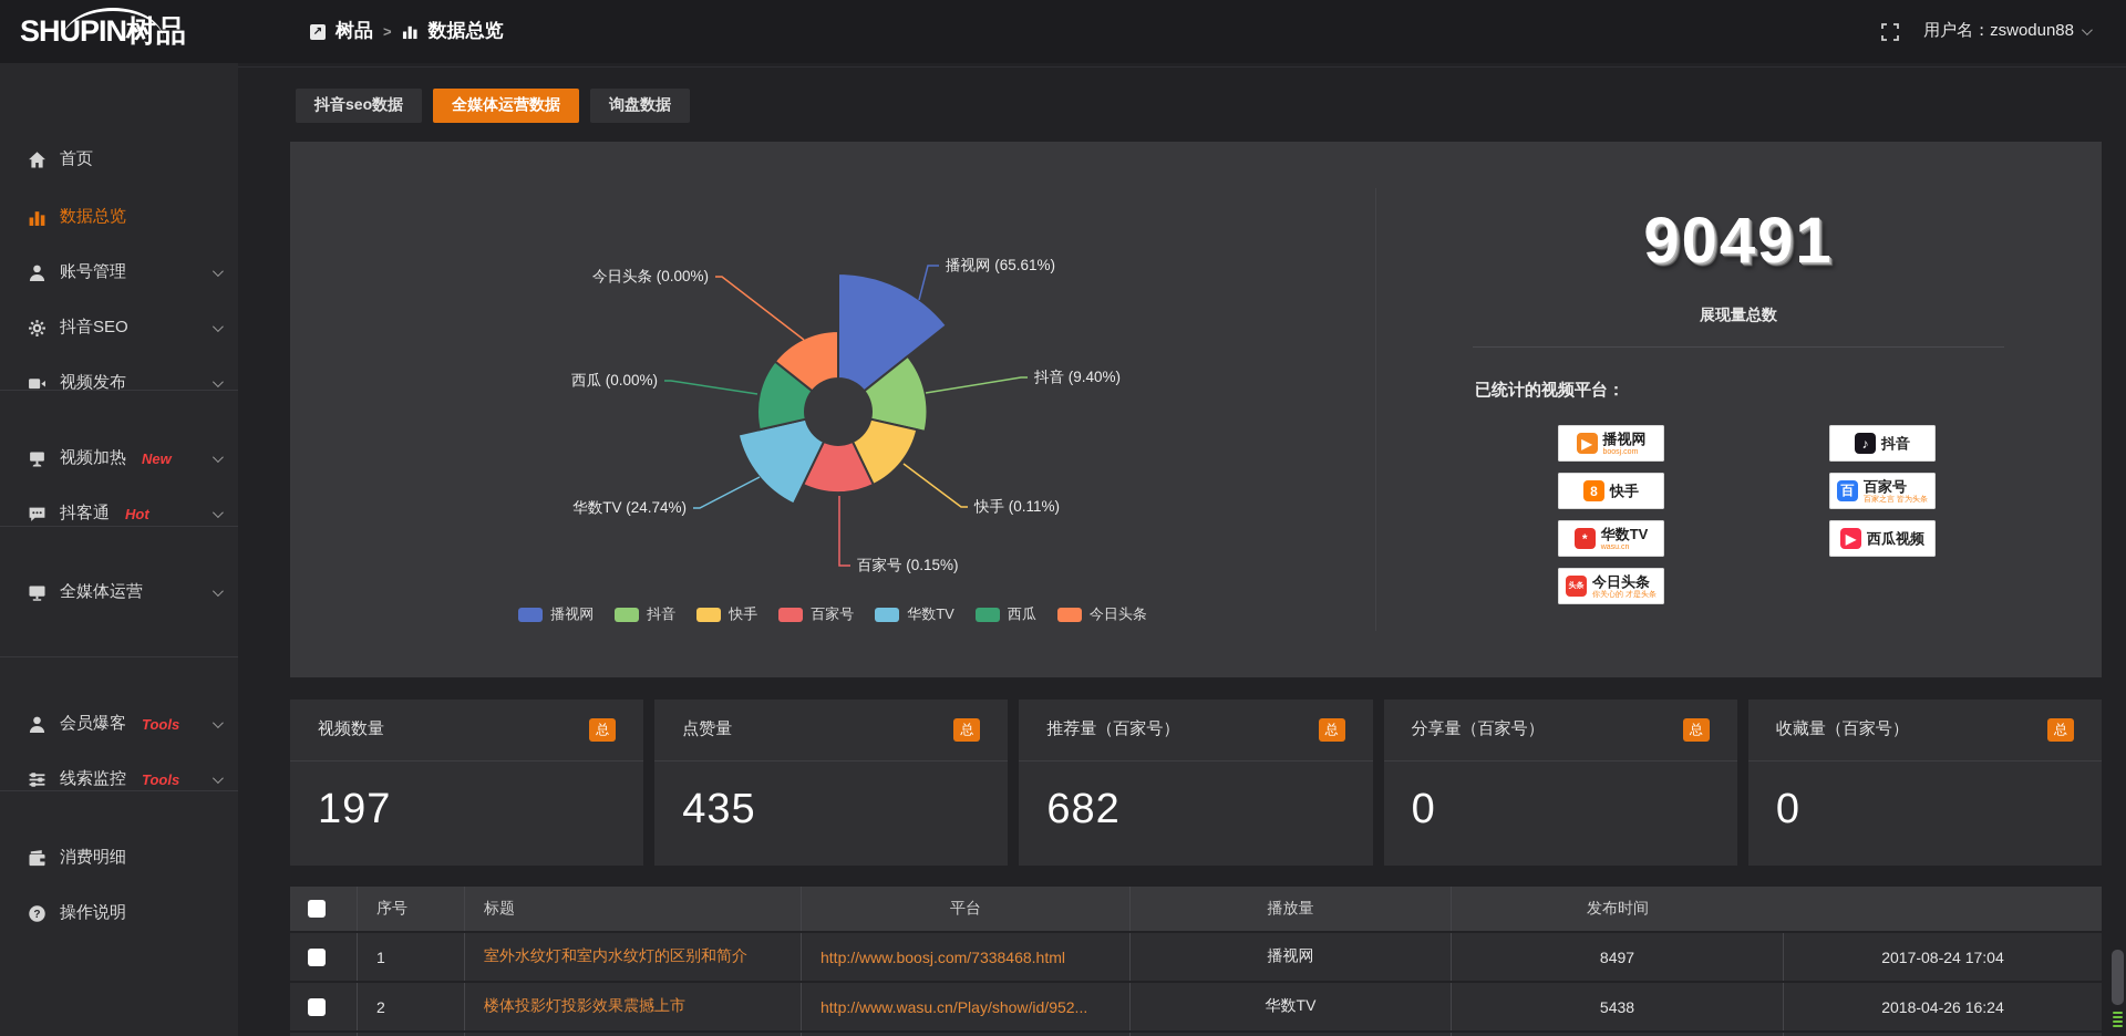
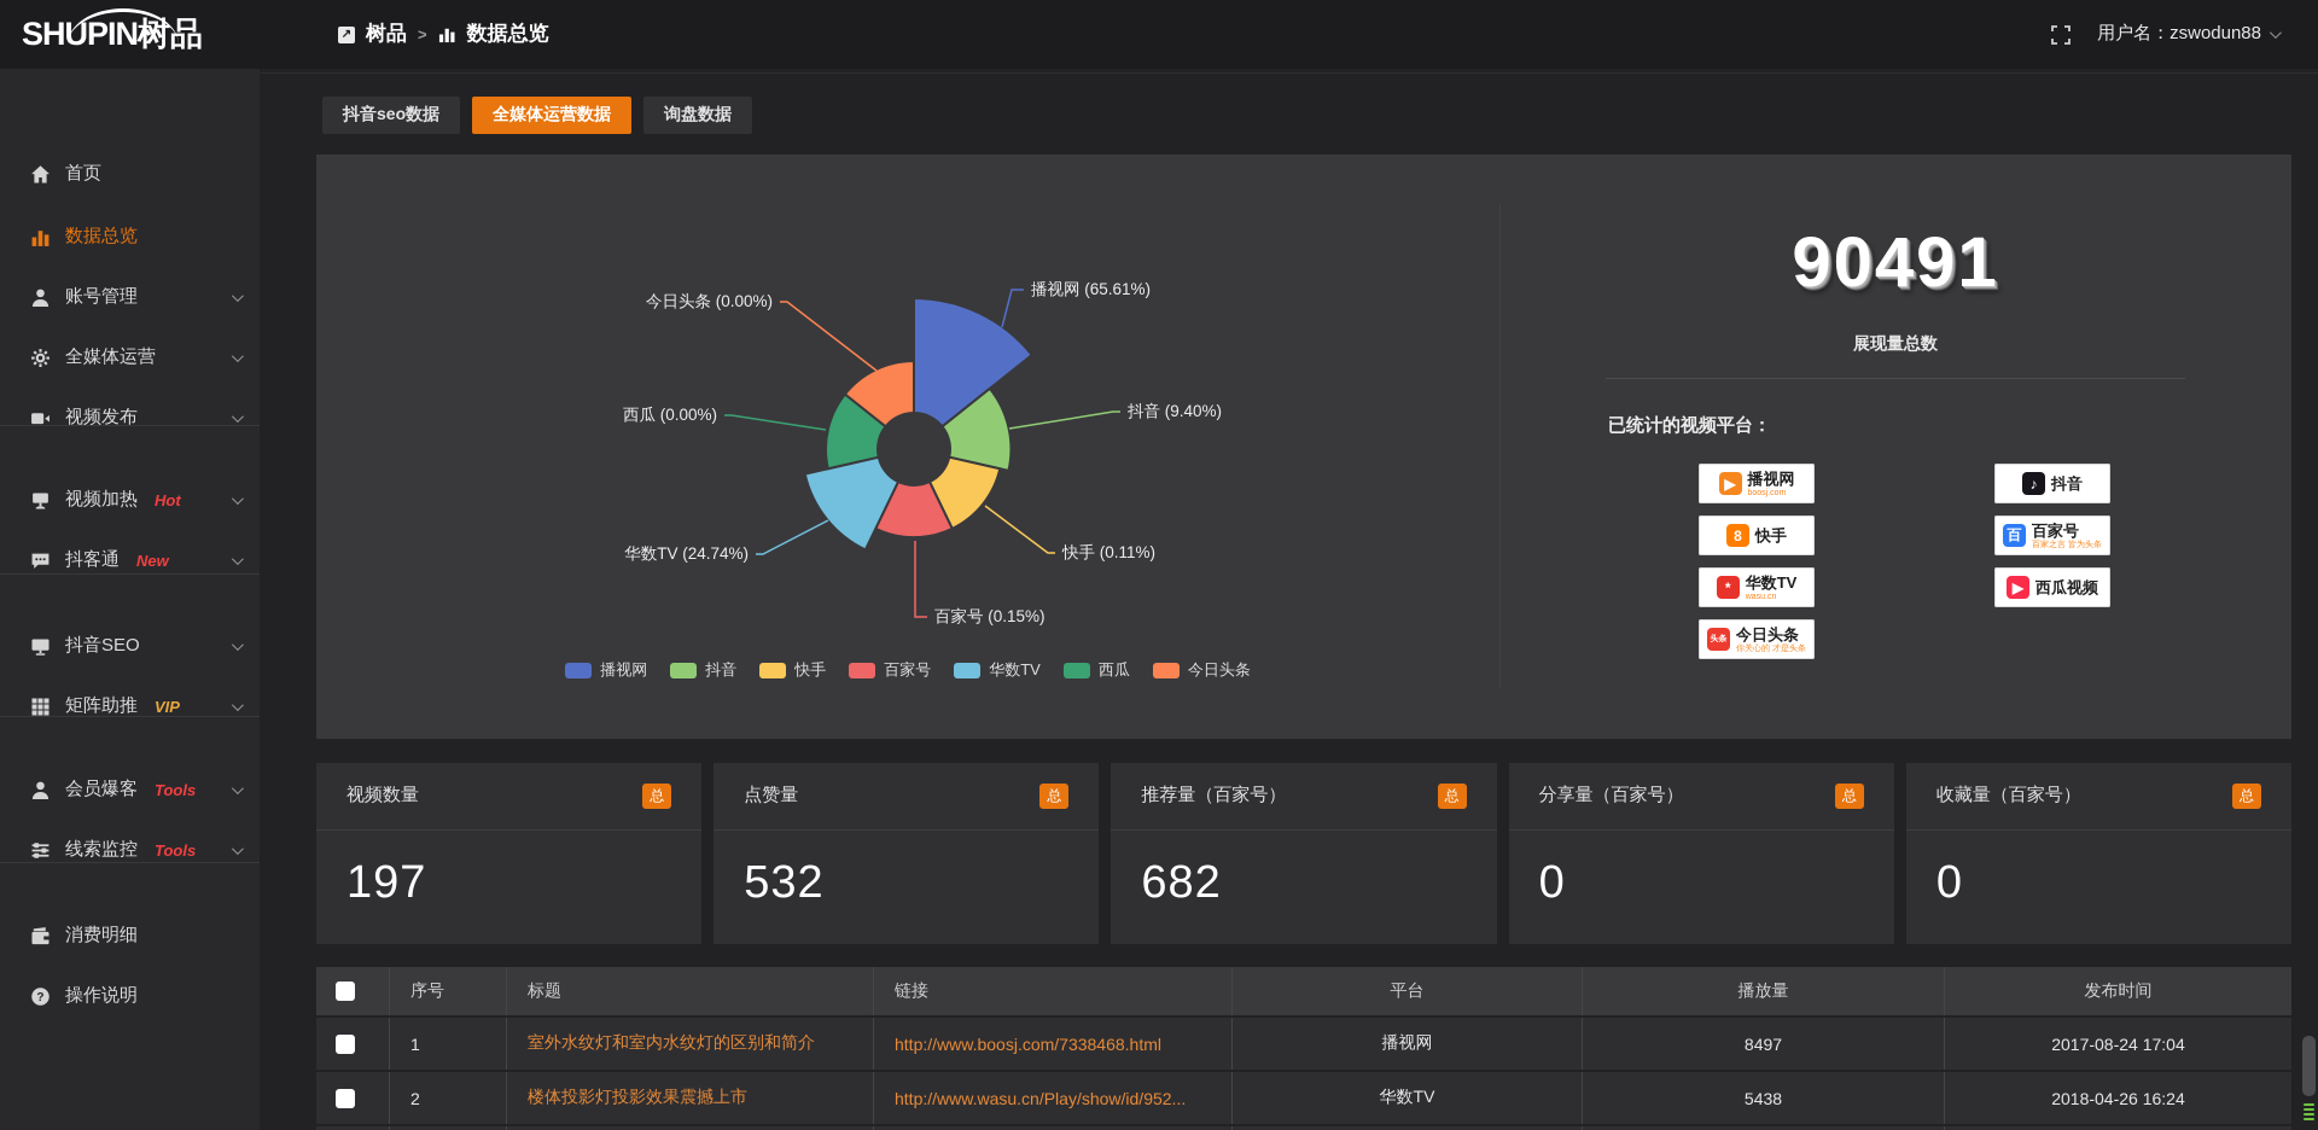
  SHUPIN树品
  ↗
  树品
  >
  数据总览
  用户名：zswodun88
  首页
  数据总览
  账号管理
- 抖音SEO
+ 全媒体运营
  视频发布
  视频加热
- New
+ Hot
  抖客通
- Hot
+ New
- 全媒体运营
+ 抖音SEO
+ 矩阵助推
+ VIP
  会员爆客
  Tools
  线索监控
  Tools
  消费明细
  ?
  操作说明
  抖音seo数据
  全媒体运营数据
  询盘数据
  播视网 (65.61%)
  抖音 (9.40%)
  快手 (0.11%)
  百家号 (0.15%)
  华数TV (24.74%)
  西瓜 (0.00%)
  今日头条 (0.00%)
  播视网
  抖音
  快手
  百家号
  华数TV
  西瓜
  今日头条
  90491
  展现量总数
  已统计的视频平台：
  ▶
  播视网
  8
  快手
  *
  华数TV
  今日头条
  ♪
  抖音
  百
  百家号
  ▶
  西瓜视频
  视频数量
  总
  197
  点赞量
  总
- 435
+ 532
  推荐量（百家号）
  总
  682
  分享量（百家号）
  总
  0
  收藏量（百家号）
  总
  0
  序号
  标题
+ 链接
  平台
  播放量
  发布时间
  1
  室外水纹灯和室内水纹灯的区别和简介
  http://www.boosj.com/7338468.html
  播视网
  8497
  2017-08-24 17:04
  2
  楼体投影灯投影效果震撼上市
  http://www.wasu.cn/Play/show/id/952...
  华数TV
  5438
  2018-04-26 16:24
